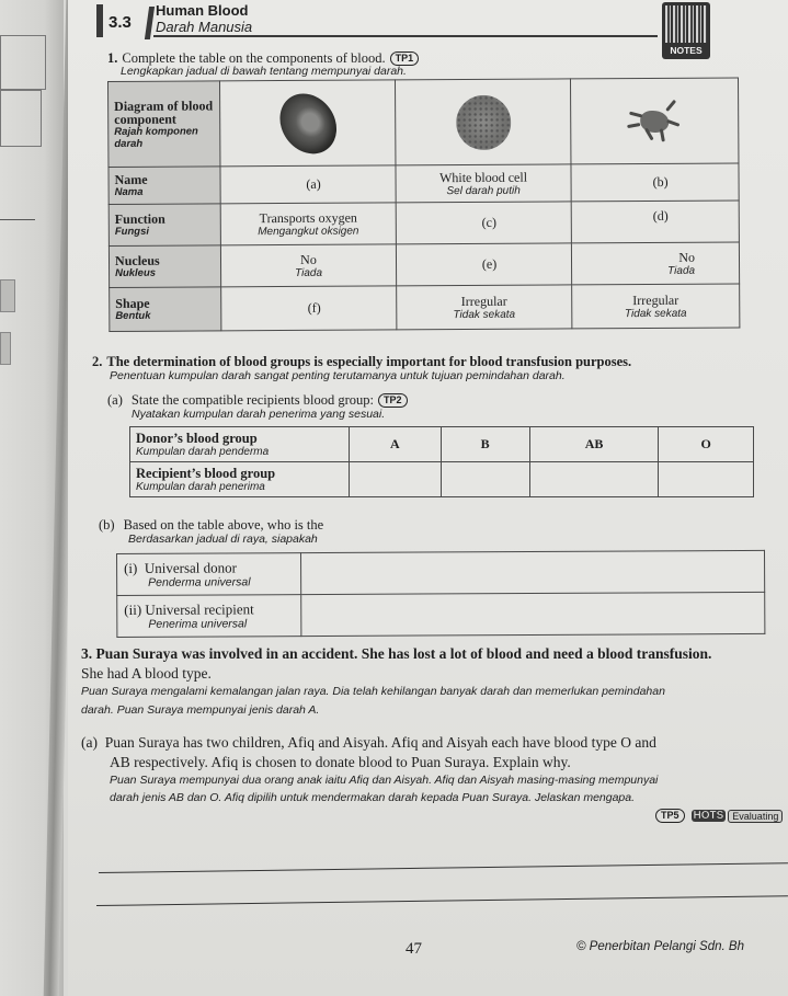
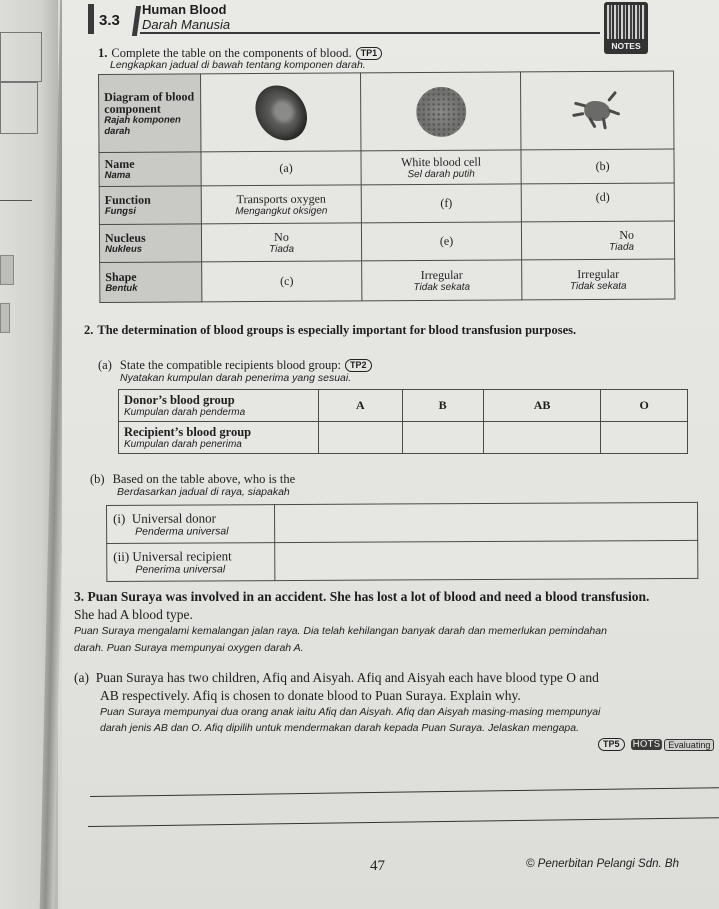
  3.3
  Human Blood
  Darah Manusia
  NOTES
  1. Complete the table on the components of blood. TP1
- Lengkapkan jadual di bawah tentang mempunyai darah.
+ Lengkapkan jadual di bawah tentang komponen darah.
  Diagram of blood component Rajah komponen darah
  Name Nama	(a)	White blood cell Sel darah putih	(b)
- Function Fungsi	Transports oxygen Mengangkut oksigen	(c)	(d)
+ Function Fungsi	Transports oxygen Mengangkut oksigen	(f)	(d)
  Nucleus Nukleus	No Tiada	(e)	No Tiada
- Shape Bentuk	(f)	Irregular Tidak sekata	Irregular Tidak sekata
+ Shape Bentuk	(c)	Irregular Tidak sekata	Irregular Tidak sekata
  2. The determination of blood groups is especially important for blood transfusion purposes.
- Penentuan kumpulan darah sangat penting terutamanya untuk tujuan pemindahan darah.
  (a) State the compatible recipients blood group: TP2
  Nyatakan kumpulan darah penerima yang sesuai.
  Donor’s blood group Kumpulan darah penderma	A	B	AB	O
  Recipient’s blood group Kumpulan darah penerima
  (b) Based on the table above, who is the
  Berdasarkan jadual di raya, siapakah
  (i) Universal donor Penderma universal
  (ii) Universal recipient Penerima universal
  3. Puan Suraya was involved in an accident. She has lost a lot of blood and need a blood transfusion.
  She had A blood type.
  Puan Suraya mengalami kemalangan jalan raya. Dia telah kehilangan banyak darah dan memerlukan pemindahan
- darah. Puan Suraya mempunyai jenis darah A.
+ darah. Puan Suraya mempunyai oxygen darah A.
  (a) Puan Suraya has two children, Afiq and Aisyah. Afiq and Aisyah each have blood type O and
  AB respectively. Afiq is chosen to donate blood to Puan Suraya. Explain why.
  Puan Suraya mempunyai dua orang anak iaitu Afiq dan Aisyah. Afiq dan Aisyah masing-masing mempunyai
  darah jenis AB dan O. Afiq dipilih untuk mendermakan darah kepada Puan Suraya. Jelaskan mengapa.
  TP5
  HOTS
  Evaluating
  47
  © Penerbitan Pelangi Sdn. Bh
